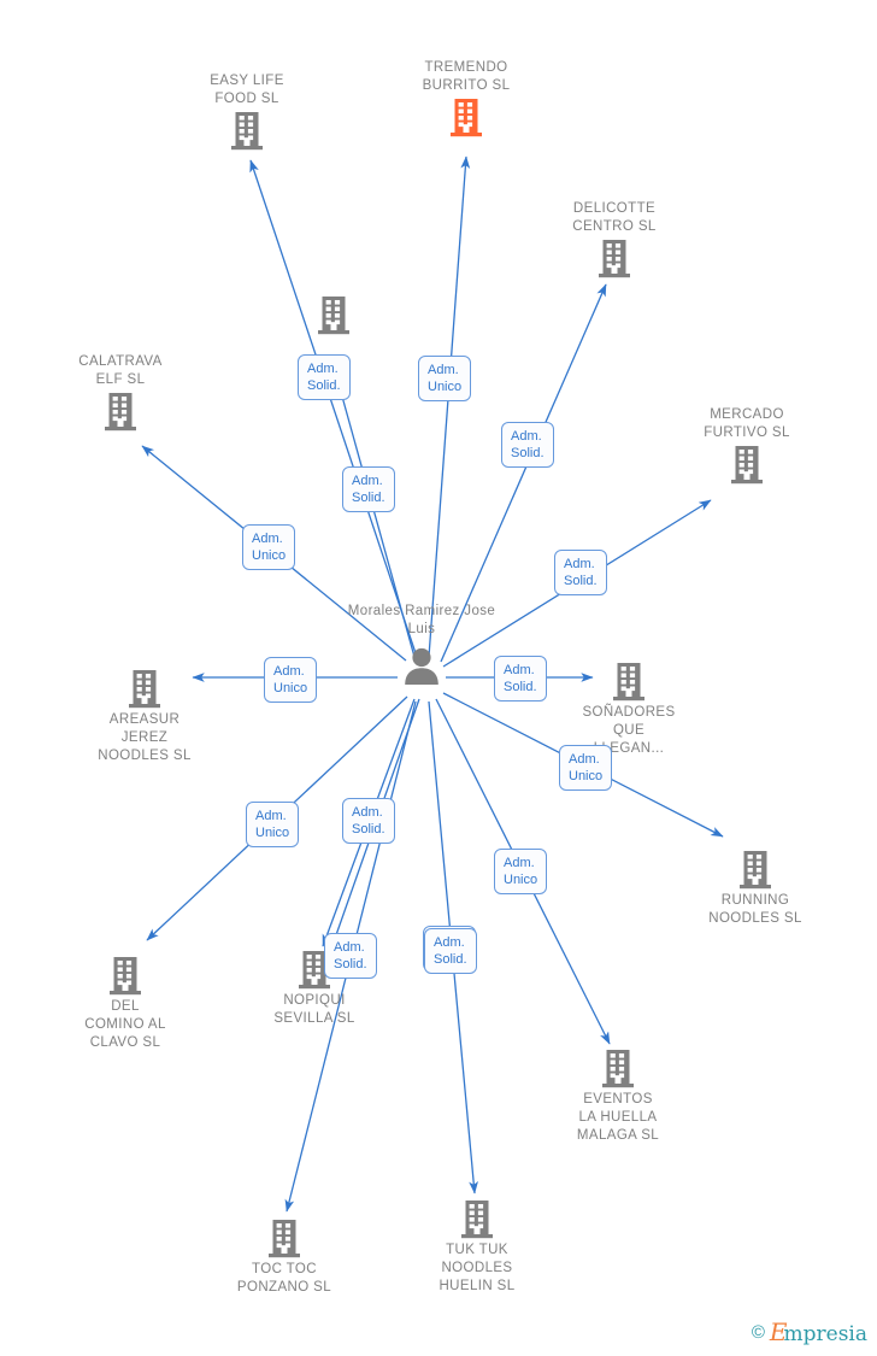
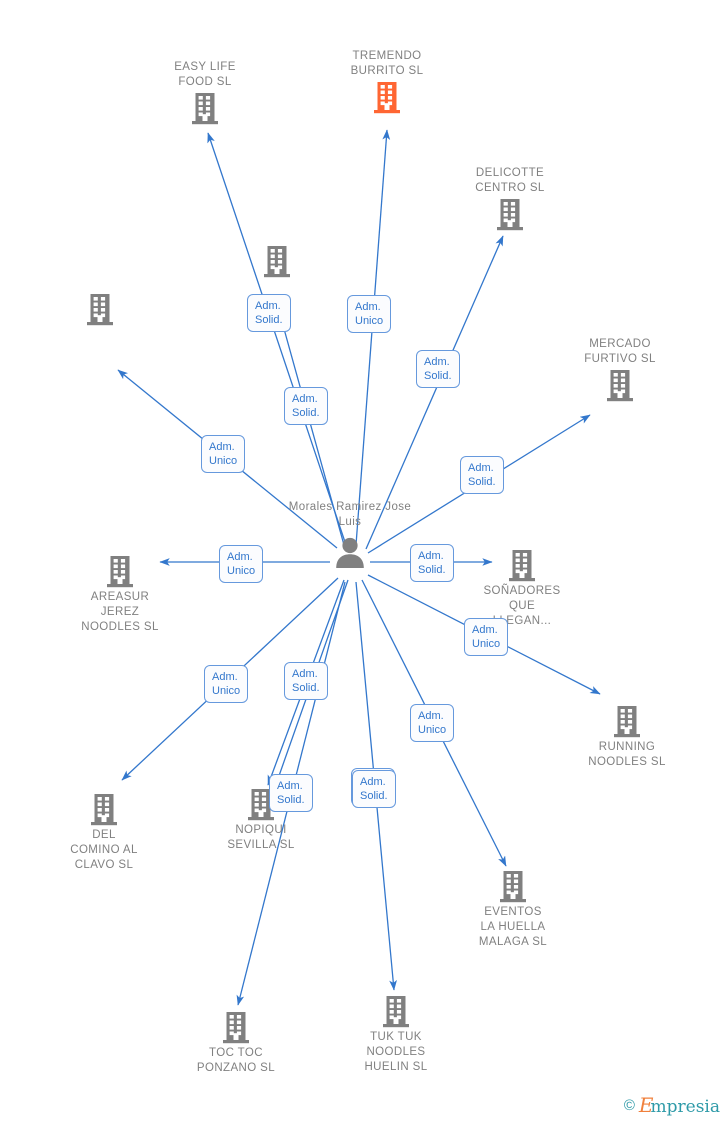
  EASY LIFE
  FOOD SL
  TREMENDO
  BURRITO SL
  DELICOTTE
  CENTRO SL
- CALATRAVA
- ELF SL
  MERCADO
  FURTIVO SL
  AREASUR
  JEREZ
  NOODLES SL
  SOÑADORES
  QUE
  EGAN...
  RUNNING
  NOODLES SL
  DEL
  COMINO AL
  CLAVO SL
  NOPIQUI
  SEVILLA SL
  EVENTOS
  LA HUELLA
  MALAGA SL
  TOC TOC
  PONZANO SL
  TUK TUK
  NOODLES
  HUELIN SL
  Adm.
  Solid.
  Adm.
  Solid.
  Adm.
  Unico
  Adm.
  Solid.
  Adm.
  Unico
  Adm.
  Solid.
  Adm.
  Unico
  Adm.
  Solid.
  Adm.
  Unico
  Adm.
  Unico
  Adm.
  Solid.
  Adm.
  Solid.
  Adm.
  Solid.
  Adm.
  Unico
  Morales Ramirez Jose Luis
  ©
  Empresia
